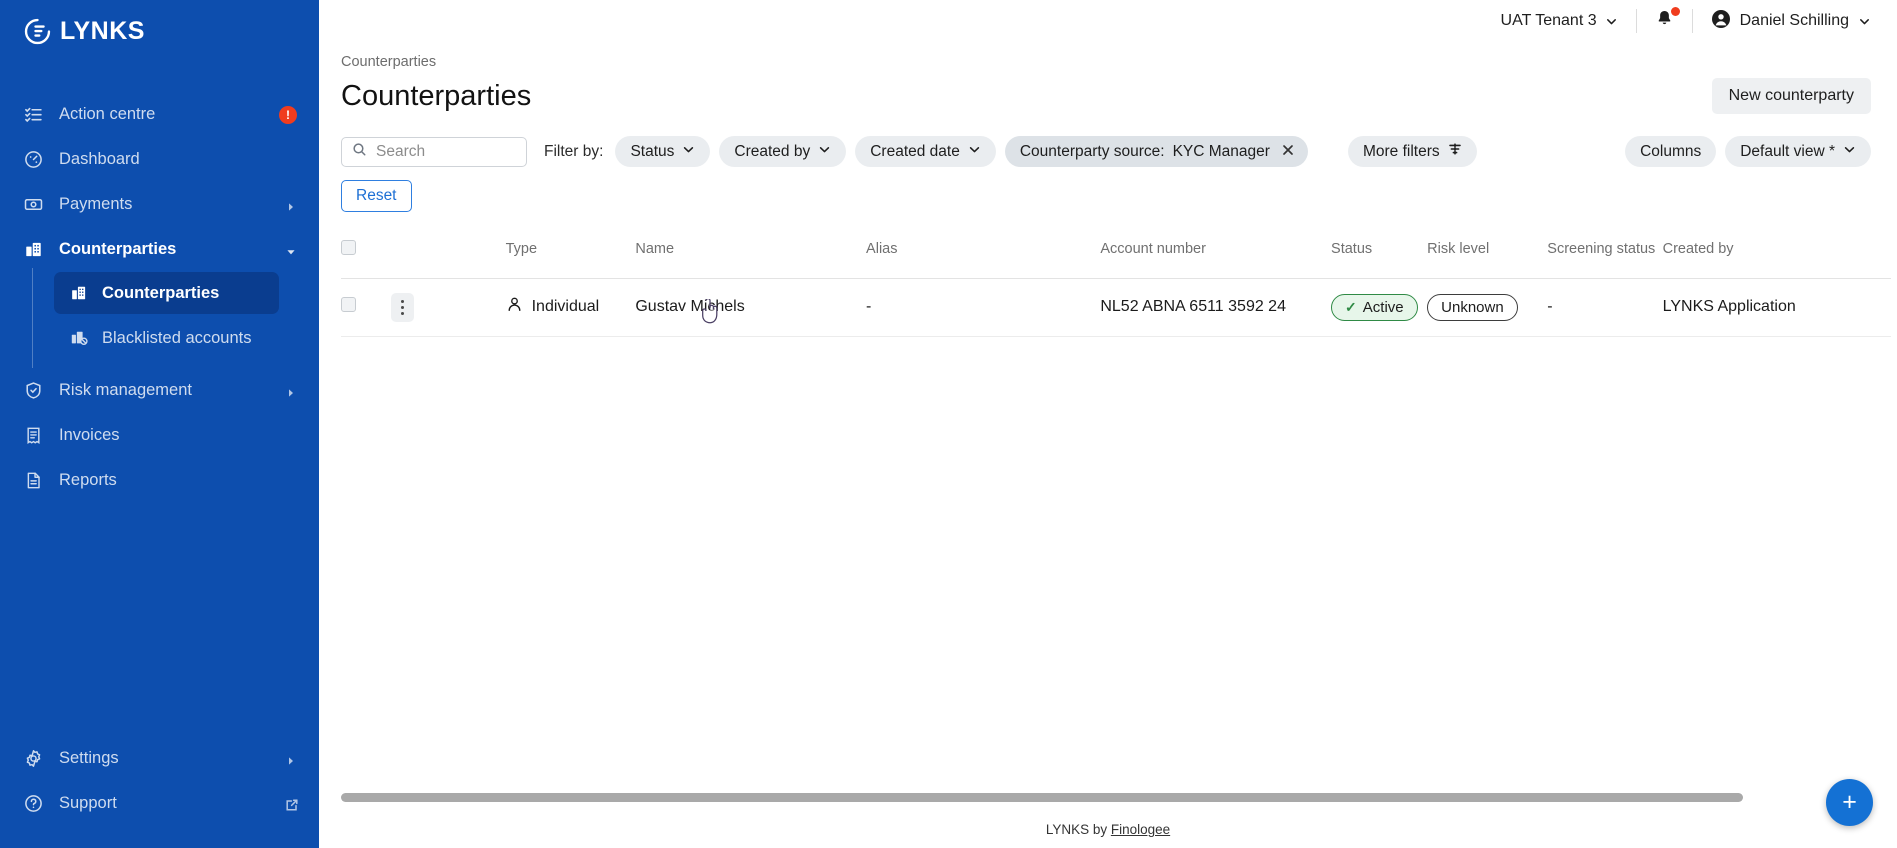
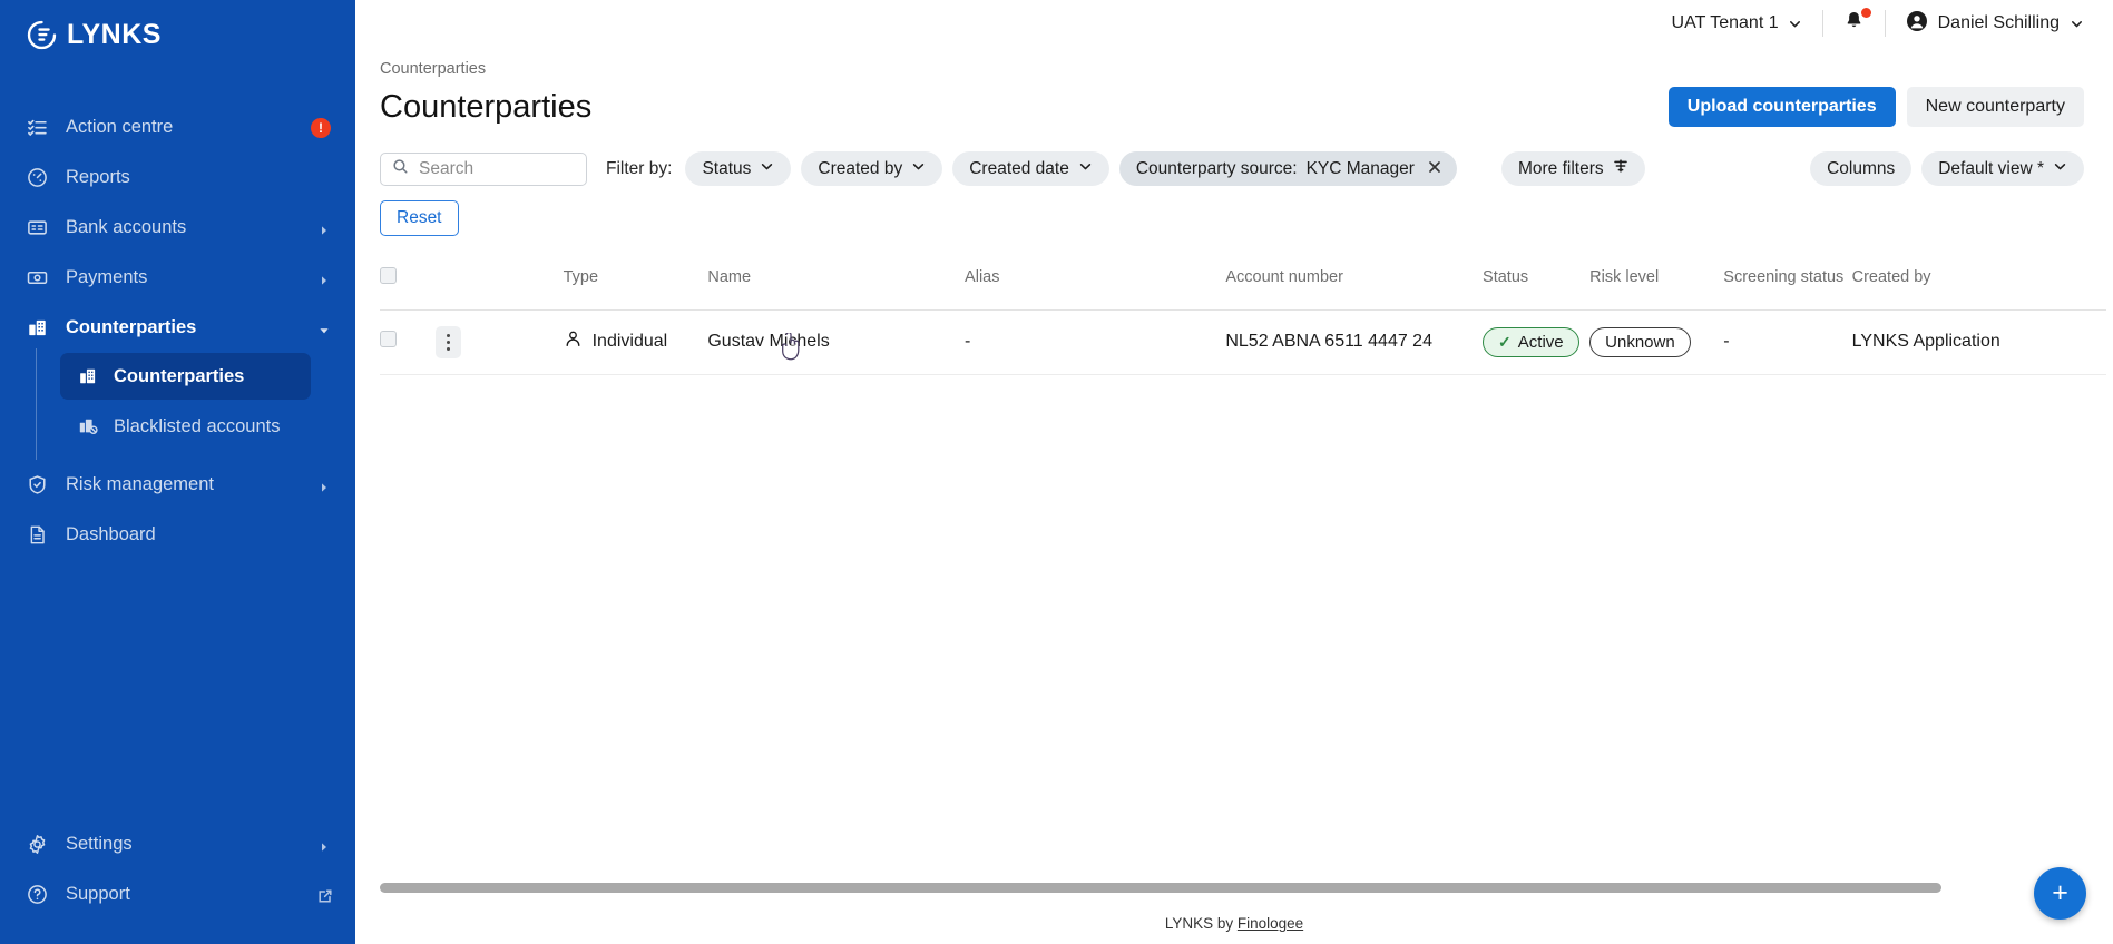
  LYNKS
  Action centre
  !
- Dashboard
+ Reports
+ Bank accounts
  Payments
  Counterparties
  Counterparties
  Blacklisted accounts
  Risk management
- Invoices
- Reports
+ Dashboard
  Settings
  Support
- UAT Tenant 3
+ UAT Tenant 1
  Daniel Schilling
  Counterparties
  Counterparties
+ Upload counterparties
  New counterparty
  Search
  Filter by:
  Status
  Created by
  Created date
  Counterparty source:
  KYC Manager
  More filters
  Columns
  Default view *
  Reset
  			Type	Name	Alias	Account number	Status	Risk level	Screening status	Created by
- 			Individual	Gustav Michels	-	NL52 ABNA 6511 3592 24	✓ Active	Unknown	-	LYNKS Application
+ 			Individual	Gustav Michels	-	NL52 ABNA 6511 4447 24	✓ Active	Unknown	-	LYNKS Application
  LYNKS by Finologee
  +
